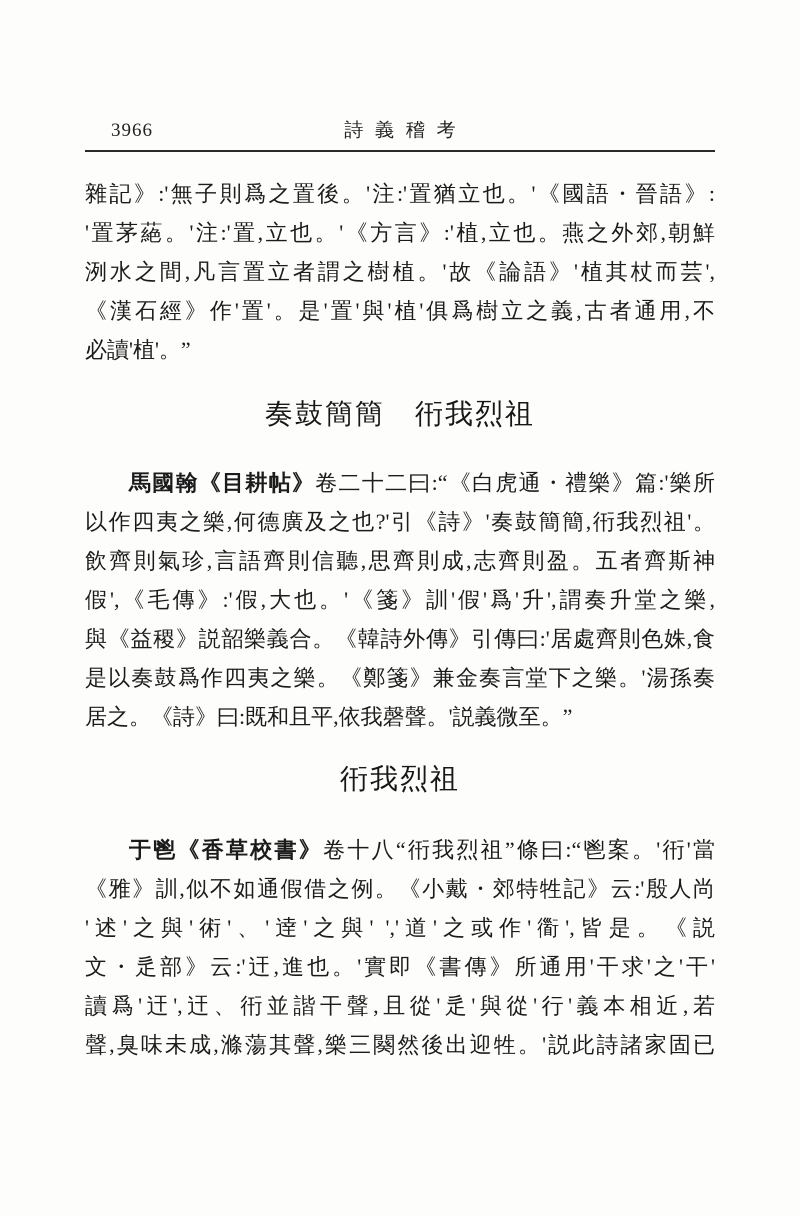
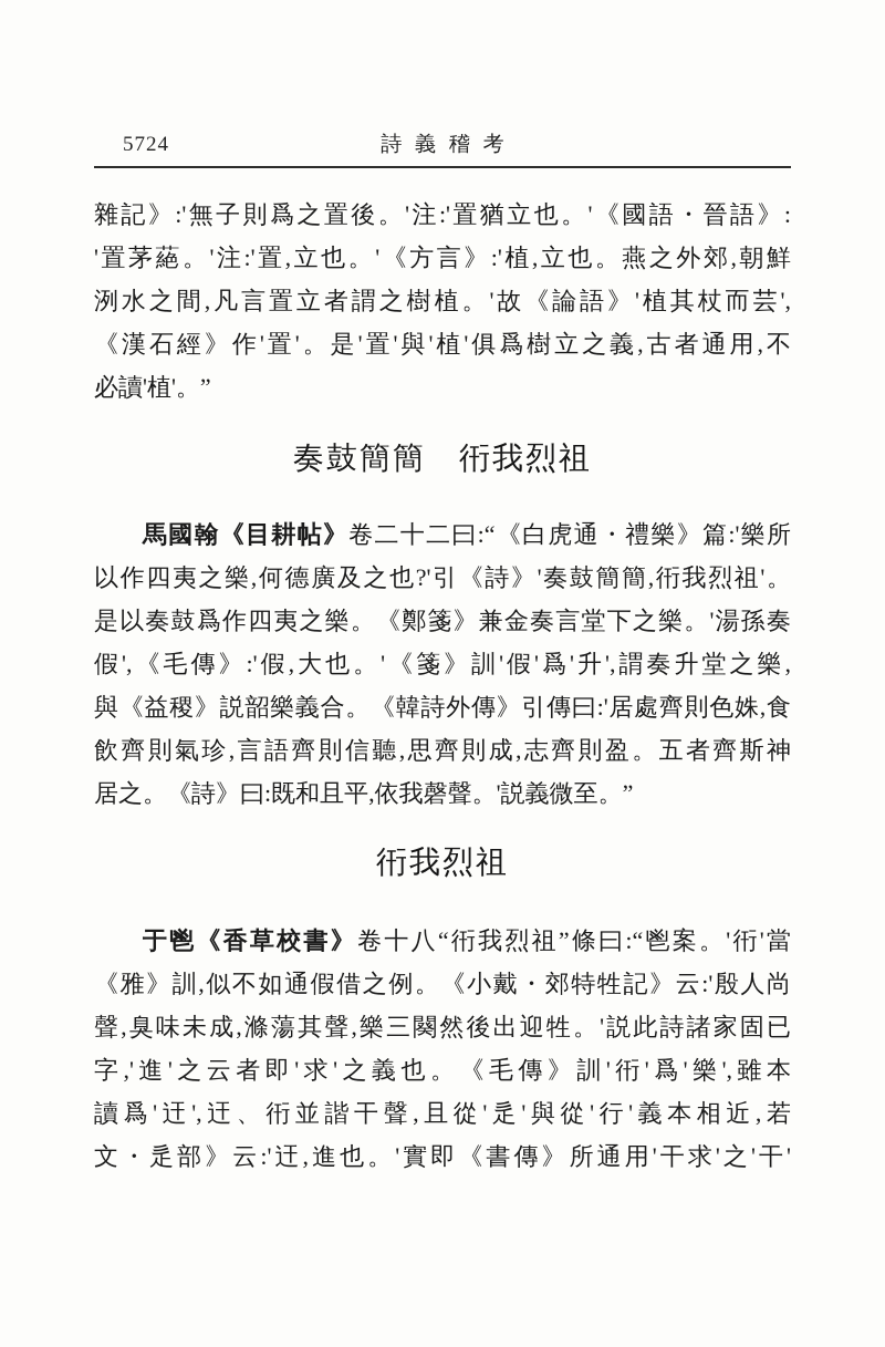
- 3966
+ 5724
  詩義稽考
  雜記》:'無子則爲之置後。'注:'置猶立也。'《國語・晉語》:
  '置茅蕝。'注:'置,立也。'《方言》:'植,立也。燕之外郊,朝鮮
  洌水之間,凡言置立者謂之樹植。'故《論語》'植其杖而芸',
  《漢石經》作'置'。是'置'與'植'俱爲樹立之義,古者通用,不
  必讀'植'。”
  奏鼓簡簡 衎我烈祖
  馬國翰《目耕帖》卷二十二曰:“《白虎通・禮樂》篇:'樂所
  以作四夷之樂,何德廣及之也?'引《詩》'奏鼓簡簡,衎我烈祖'。
- 飲齊則氣珍,言語齊則信聽,思齊則成,志齊則盈。五者齊斯神
+ 是以奏鼓爲作四夷之樂。《鄭箋》兼金奏言堂下之樂。'湯孫奏
  假',《毛傳》:'假,大也。'《箋》訓'假'爲'升',謂奏升堂之樂,
  與《益稷》説韶樂義合。《韓詩外傳》引傳曰:'居處齊則色姝,食
- 是以奏鼓爲作四夷之樂。《鄭箋》兼金奏言堂下之樂。'湯孫奏
+ 飲齊則氣珍,言語齊則信聽,思齊則成,志齊則盈。五者齊斯神
  居之。《詩》曰:既和且平,依我磬聲。'説義微至。”
  衎我烈祖
  于鬯《香草校書》卷十八“衎我烈祖”條曰:“鬯案。'衎'當
  《雅》訓,似不如通假借之例。《小戴・郊特牲記》云:'殷人尚
- '述'之與'術'、'逹'之與'𧗸','道'之或作'衟',皆是。《説
- 文・辵部》云:'迀,進也。'實即《書傳》所通用'干求'之'干'
+ 聲,臭味未成,滌蕩其聲,樂三闋然後出迎牲。'説此詩諸家固已
+ 字,'進'之云者即'求'之義也。《毛傳》訓'衎'爲'樂',雖本
  讀爲'迀',迀、衎並諧干聲,且從'辵'與從'行'義本相近,若
- 聲,臭味未成,滌蕩其聲,樂三闋然後出迎牲。'説此詩諸家固已
+ 文・辵部》云:'迀,進也。'實即《書傳》所通用'干求'之'干'
